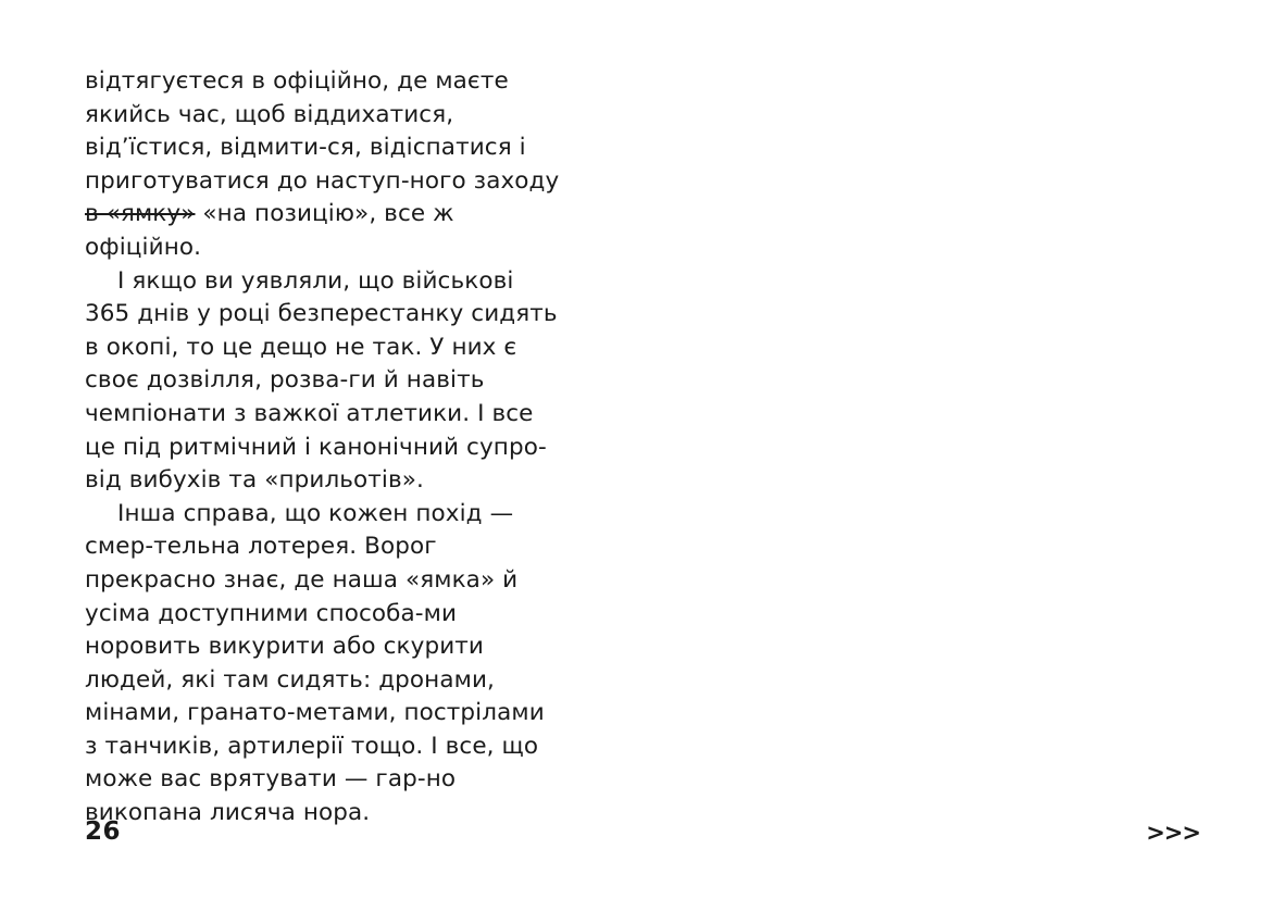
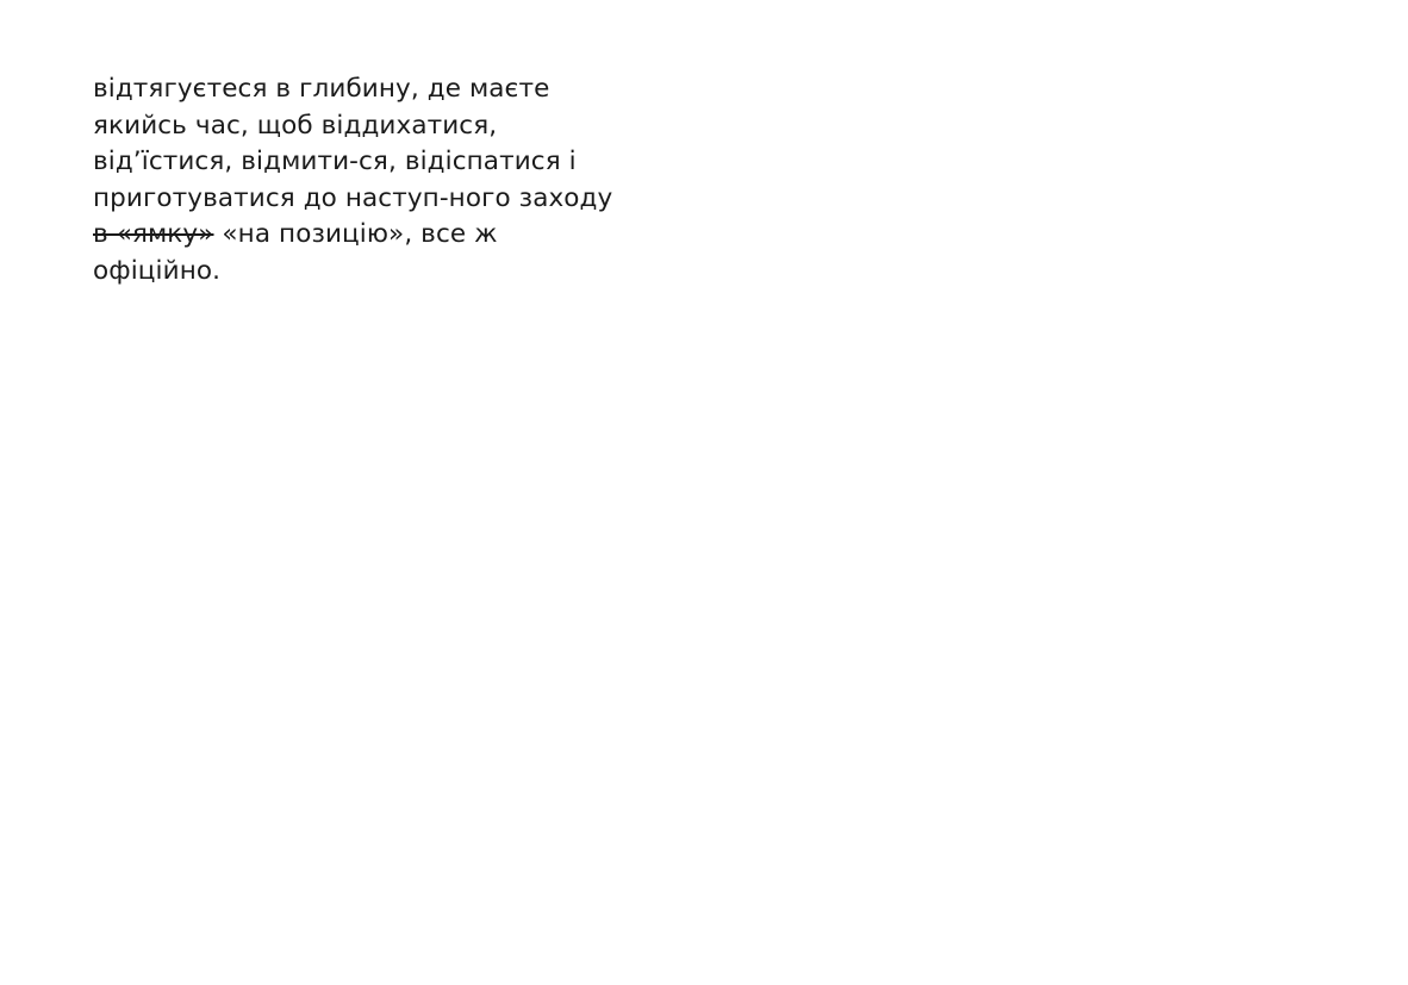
- відтягуєтеся в офіційно, де маєте якийсь час, щоб віддихатися, від’їстися, відмити-ся, відіспатися і приготуватися до наступ-ного заходу в «ямку» «на позицію», все ж офіційно.
+ відтягуєтеся в глибину, де маєте якийсь час, щоб віддихатися, від’їстися, відмити-ся, відіспатися і приготуватися до наступ-ного заходу в «ямку» «на позицію», все ж офіційно.
- І якщо ви уявляли, що військові 365 днів у році безперестанку сидять в окопі, то це дещо не так. У них є своє дозвілля, розва-ги й навіть чемпіонати з важкої атлетики. І все це під ритмічний і канонічний супро-від вибухів та «прильотів».
- Інша справа, що кожен похід — смер-тельна лотерея. Ворог прекрасно знає, де наша «ямка» й усіма доступними способа-ми норовить викурити або скурити людей, які там сидять: дронами, мінами, гранато-метами, пострілами з танчиків, артилерії тощо. І все, що може вас врятувати — гар-но викопана лисяча нора.
- 26
- >>>
